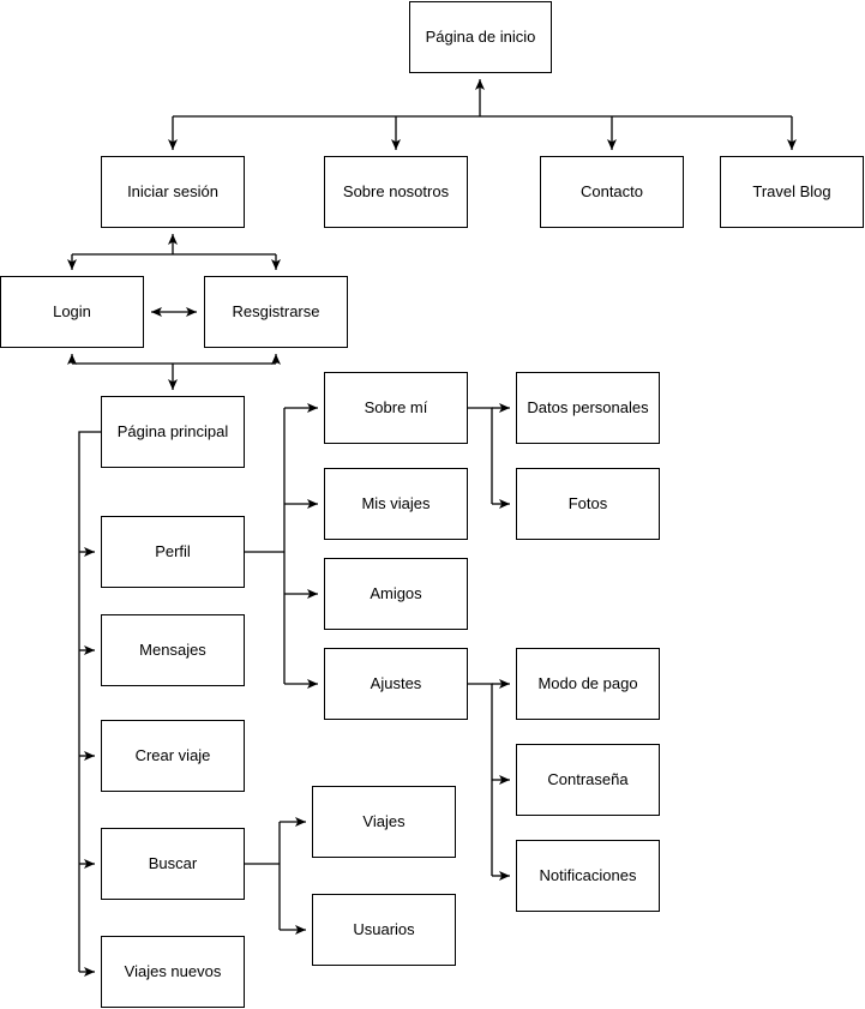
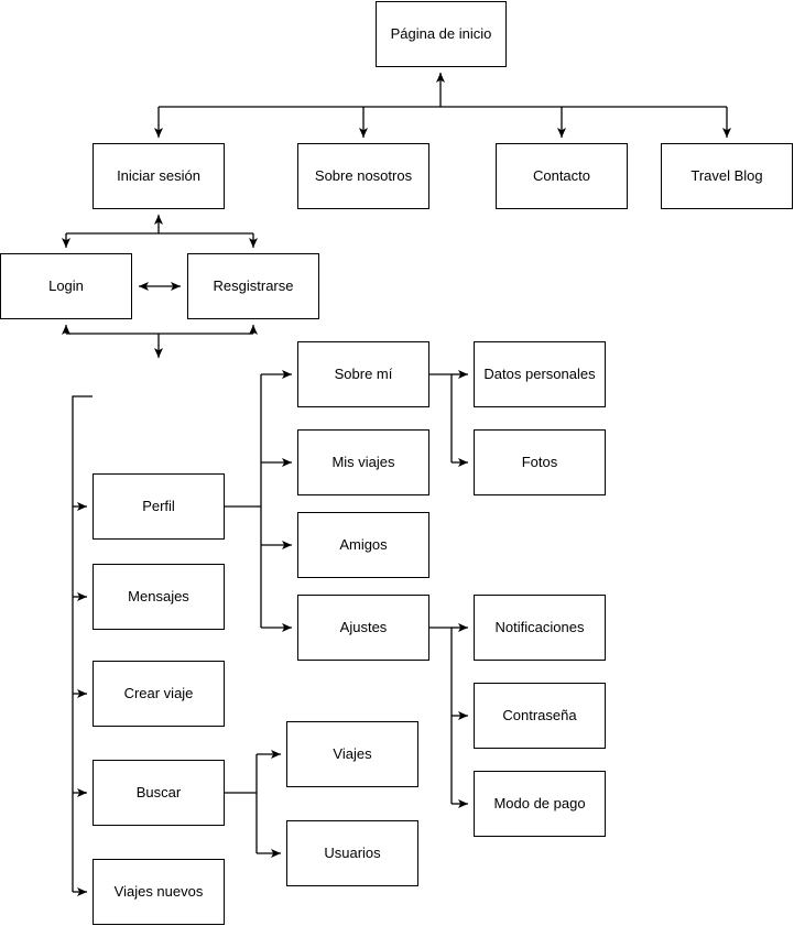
  Página de inicio
  Iniciar sesión
  Sobre nosotros
  Contacto
  Travel Blog
  Login
  Resgistrarse
- Página principal
  Perfil
  Mensajes
  Crear viaje
  Buscar
  Viajes nuevos
  Sobre mí
  Mis viajes
  Amigos
  Ajustes
  Viajes
  Usuarios
  Datos personales
  Fotos
- Modo de pago
+ Notificaciones
  Contraseña
- Notificaciones
+ Modo de pago
